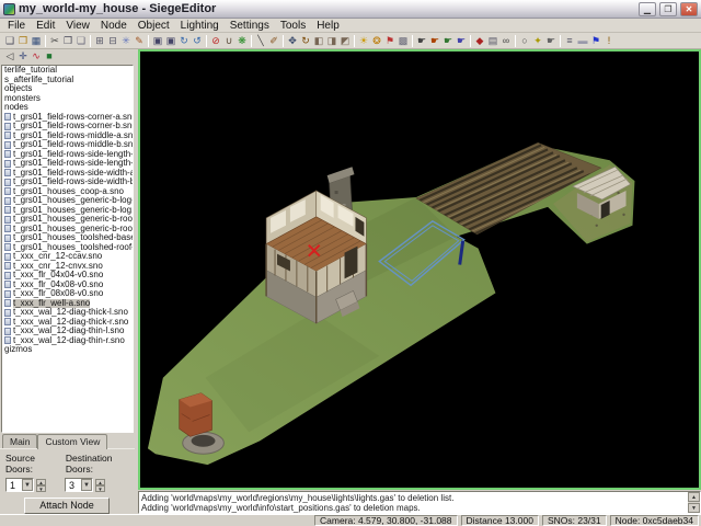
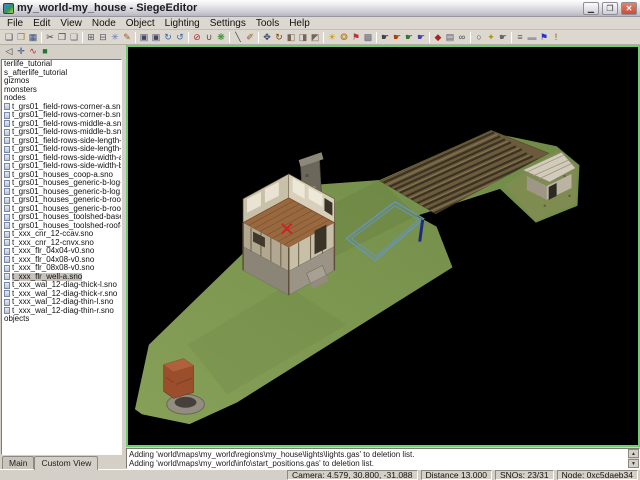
  my_world-my_house - SiegeEditor
  ▁
  ❐
  ✕
  File
  Edit
  View
  Node
  Object
  Lighting
  Settings
  Tools
  Help
  ❑
  ❒
  ▦
  ✂
  ❐
  ❏
  ⊞
  ⊟
  ✳
  ✎
  ▣
  ▣
  ↻
  ↺
  ⊘
  ∪
  ❋
  ╲
  ✐
  ✥
  ↻
  ◧
  ◨
  ◩
  ☀
  ❂
  ⚑
  ▩
  ☛
  ☛
  ☛
  ☛
  ◆
  ▤
  ∞
  ○
  ✦
  ☛
  ≡
  ▬
  ⚑
  !
  ◁
  ✛
  ∿
  ■
  terlife_tutorial
  s_afterlife_tutorial
- objects
+ gizmos
  monsters
  nodes
  t_grs01_field-rows-corner-a.sn
  t_grs01_field-rows-corner-b.sn
  t_grs01_field-rows-middle-a.sn
  t_grs01_field-rows-middle-b.sn
  t_grs01_field-rows-side-length-
  t_grs01_field-rows-side-length-
  t_grs01_field-rows-side-width-a
  t_grs01_field-rows-side-width-b
  t_grs01_houses_coop-a.sno
  t_grs01_houses_generic-b-log
  t_grs01_houses_generic-b-log
  t_grs01_houses_generic-b-roo
  t_grs01_houses_generic-b-roo
  t_grs01_houses_toolshed-bas
  t_grs01_houses_toolshed-roof
  t_xxx_cnr_12-ccav.sno
  t_xxx_cnr_12-cnvx.sno
  t_xxx_flr_04x04-v0.sno
  t_xxx_flr_04x08-v0.sno
  t_xxx_flr_08x08-v0.sno
  t_xxx_flr_well-a.sno
  t_xxx_wal_12-diag-thick-l.sno
  t_xxx_wal_12-diag-thick-r.sno
  t_xxx_wal_12-diag-thin-l.sno
  t_xxx_wal_12-diag-thin-r.sno
- gizmos
+ objects
  Main
  Custom View
- Source Doors:
- Destination Doors:
- 1
- 3
- Attach Node
  Adding 'world\maps\my_world\regions\my_house\lights\lights.gas' to deletion list.
- Adding 'world\maps\my_world\info\start_positions.gas' to deletion maps.
+ Adding 'world\maps\my_world\info\start_positions.gas' to deletion list.
  Camera: 4.579, 30.800, -31.088
  Distance 13.000
  SNOs: 23/31
  Node: 0xc5daeb34
